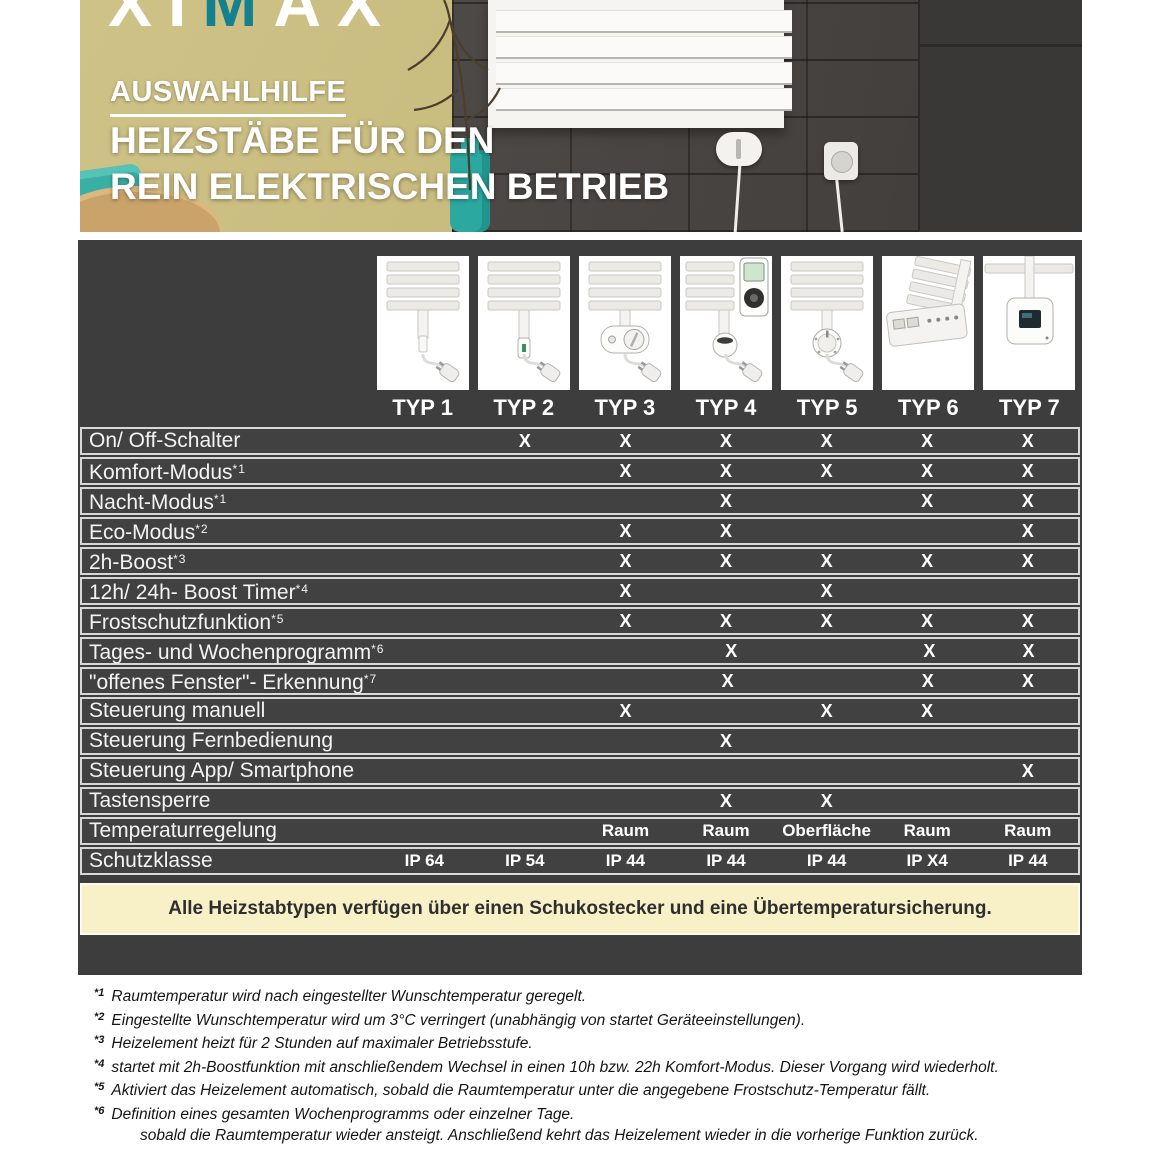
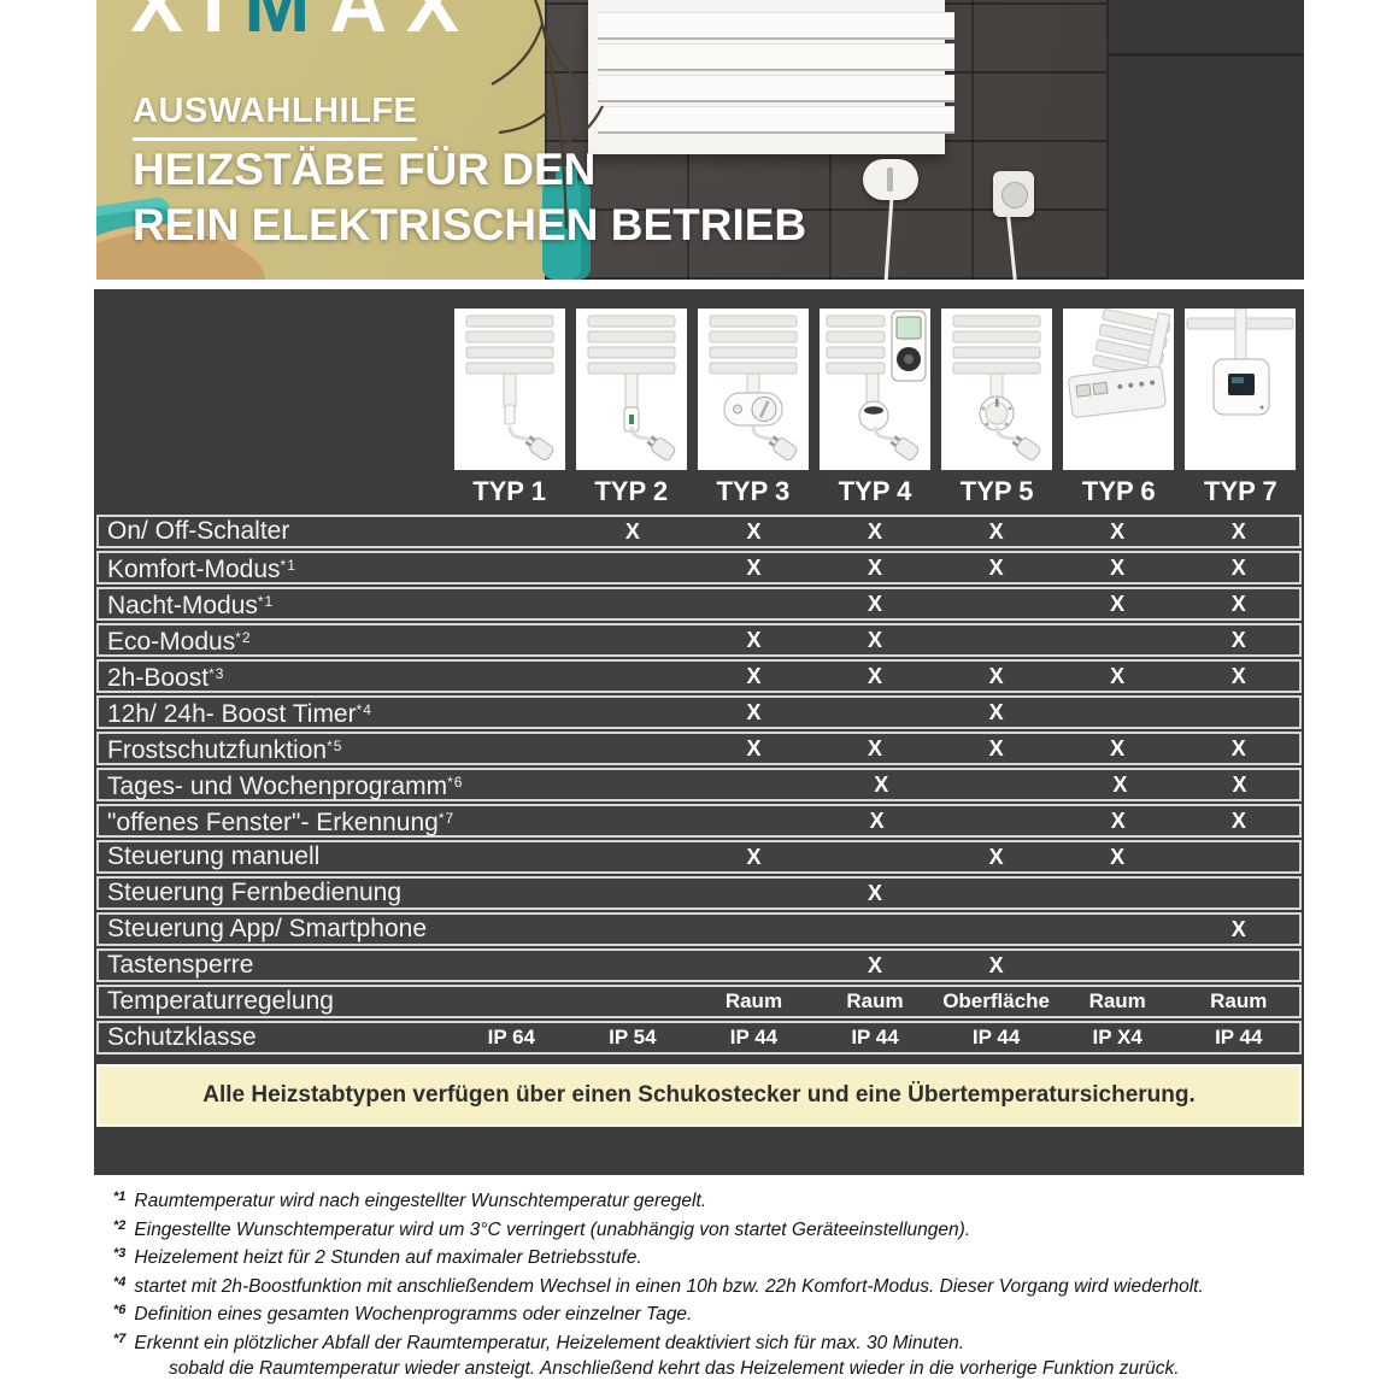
  XIMAX
  AUSWAHLHILFE
  HEIZSTÄBE FÜR DEN
  REIN ELEKTRISCHEN BETRIEB
  TYP 1
  TYP 2
  TYP 3
  TYP 4
  TYP 5
  TYP 6
  TYP 7
  On/ Off-Schalter
  X
  X
  X
  X
  X
  X
  Komfort-Modus*1
  X
  X
  X
  X
  X
  Nacht-Modus*1
  X
  X
  X
  Eco-Modus*2
  X
  X
  X
  2h-Boost*3
  X
  X
  X
  X
  X
  12h/ 24h- Boost Timer*4
  X
  X
  Frostschutzfunktion*5
  X
  X
  X
  X
  X
  Tages- und Wochenprogramm*6
  X
  X
  X
  "offenes Fenster"- Erkennung*7
  X
  X
  X
  Steuerung manuell
  X
  X
  X
  Steuerung Fernbedienung
  X
  Steuerung App/ Smartphone
  X
  Tastensperre
  X
  X
  Temperaturregelung
  Raum
  Raum
  Oberfläche
  Raum
  Raum
  Schutzklasse
  IP 64
  IP 54
  IP 44
  IP 44
  IP 44
  IP X4
  IP 44
  Alle Heizstabtypen verfügen über einen Schukostecker und eine Übertemperatursicherung.
  *1 Raumtemperatur wird nach eingestellter Wunschtemperatur geregelt.
  *2 Eingestellte Wunschtemperatur wird um 3°C verringert (unabhängig von startet Geräteeinstellungen).
  *3 Heizelement heizt für 2 Stunden auf maximaler Betriebsstufe.
  *4 startet mit 2h-Boostfunktion mit anschließendem Wechsel in einen 10h bzw. 22h Komfort-Modus. Dieser Vorgang wird wiederholt.
- *5 Aktiviert das Heizelement automatisch, sobald die Raumtemperatur unter die angegebene Frostschutz-Temperatur fällt.
  *6 Definition eines gesamten Wochenprogramms oder einzelner Tage.
+ *7 Erkennt ein plötzlicher Abfall der Raumtemperatur, Heizelement deaktiviert sich für max. 30 Minuten.
  sobald die Raumtemperatur wieder ansteigt. Anschließend kehrt das Heizelement wieder in die vorherige Funktion zurück.
